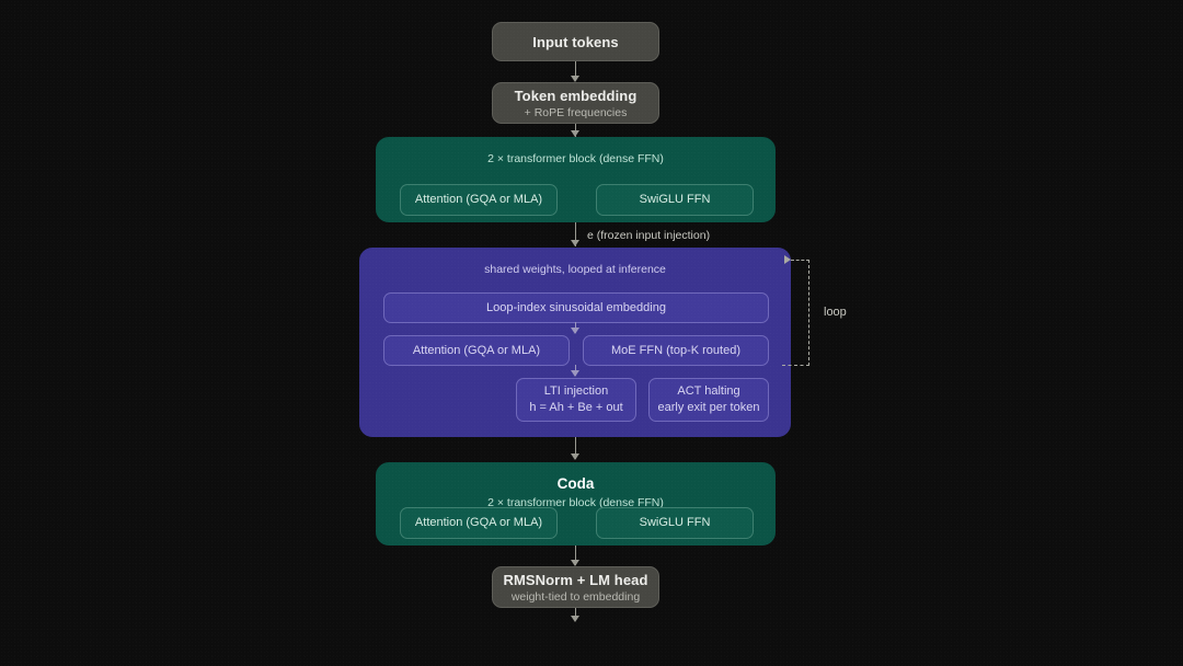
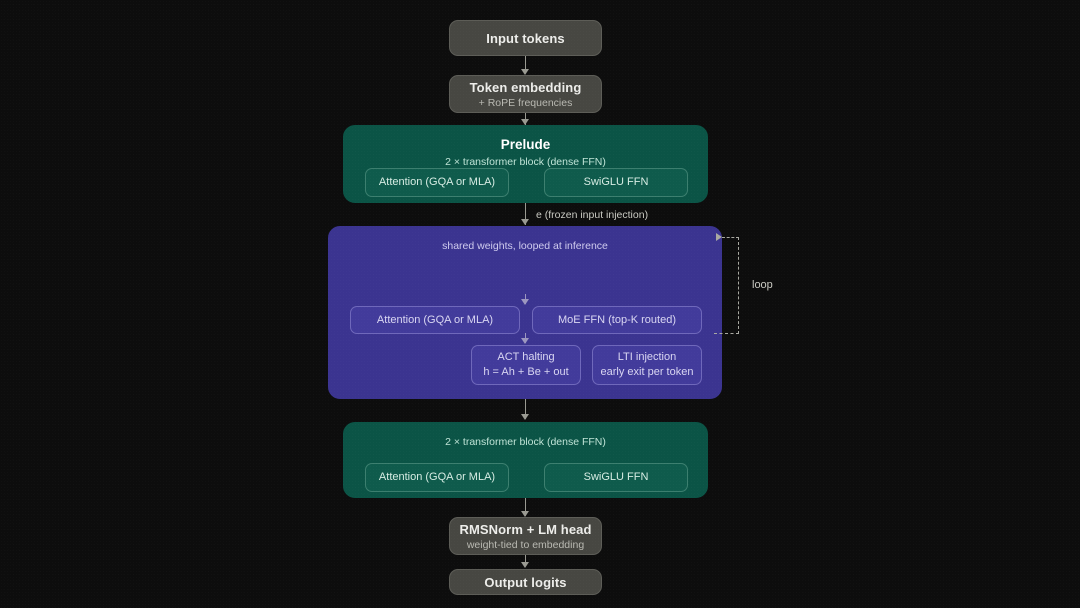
  Input tokens
  Token embedding
  + RoPE frequencies
+ Prelude
  2 × transformer block (dense FFN)
  Attention (GQA or MLA)
  SwiGLU FFN
  e (frozen input injection)
  shared weights, looped at inference
- Loop-index sinusoidal embedding
  Attention (GQA or MLA)
  MoE FFN (top-K routed)
- LTI injection
+ ACT halting
  h = Ah + Be + out
- ACT halting
+ LTI injection
  early exit per token
  loop
- Coda
  2 × transformer block (dense FFN)
  Attention (GQA or MLA)
  SwiGLU FFN
  RMSNorm + LM head
  weight-tied to embedding
+ Output logits
